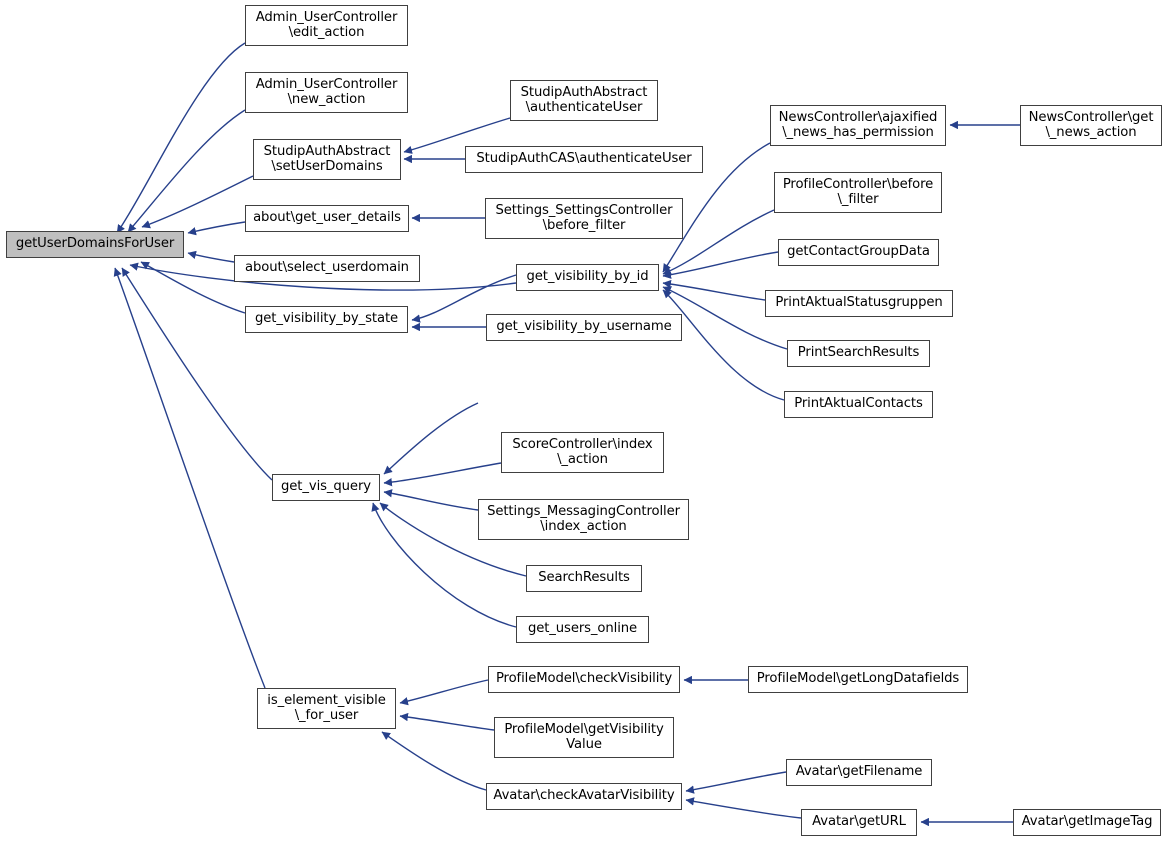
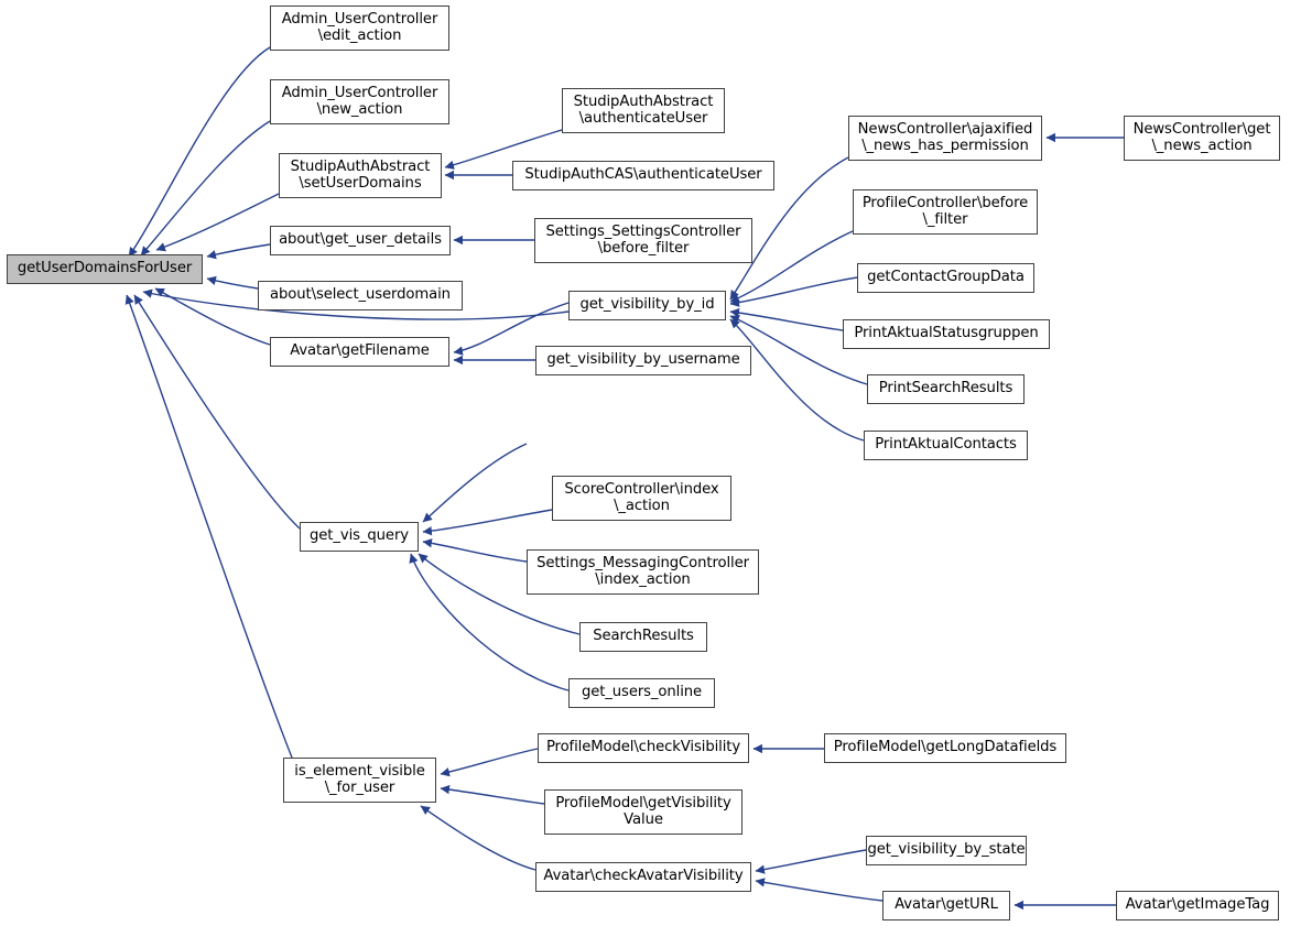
  getUserDomainsForUser
  Admin_UserController
  \edit_action
  Admin_UserController
  \new_action
  StudipAuthAbstract
  \setUserDomains
  about\get_user_details
  about\select_userdomain
- get_visibility_by_state
+ Avatar\getFilename
  get_vis_query
  is_element_visible
  \_for_user
  StudipAuthAbstract
  \authenticateUser
  StudipAuthCAS\authenticateUser
  Settings_SettingsController
  \before_filter
  get_visibility_by_id
  get_visibility_by_username
  ScoreController\index
  \_action
  Settings_MessagingController
  \index_action
  SearchResults
  get_users_online
  ProfileModel\checkVisibility
  ProfileModel\getVisibility
  Value
  Avatar\checkAvatarVisibility
  NewsController\ajaxified
  \_news_has_permission
  ProfileController\before
  \_filter
  getContactGroupData
  PrintAktualStatusgruppen
  PrintSearchResults
  PrintAktualContacts
  NewsController\get
  \_news_action
  ProfileModel\getLongDatafields
- Avatar\getFilename
+ get_visibility_by_state
  Avatar\getURL
  Avatar\getImageTag
